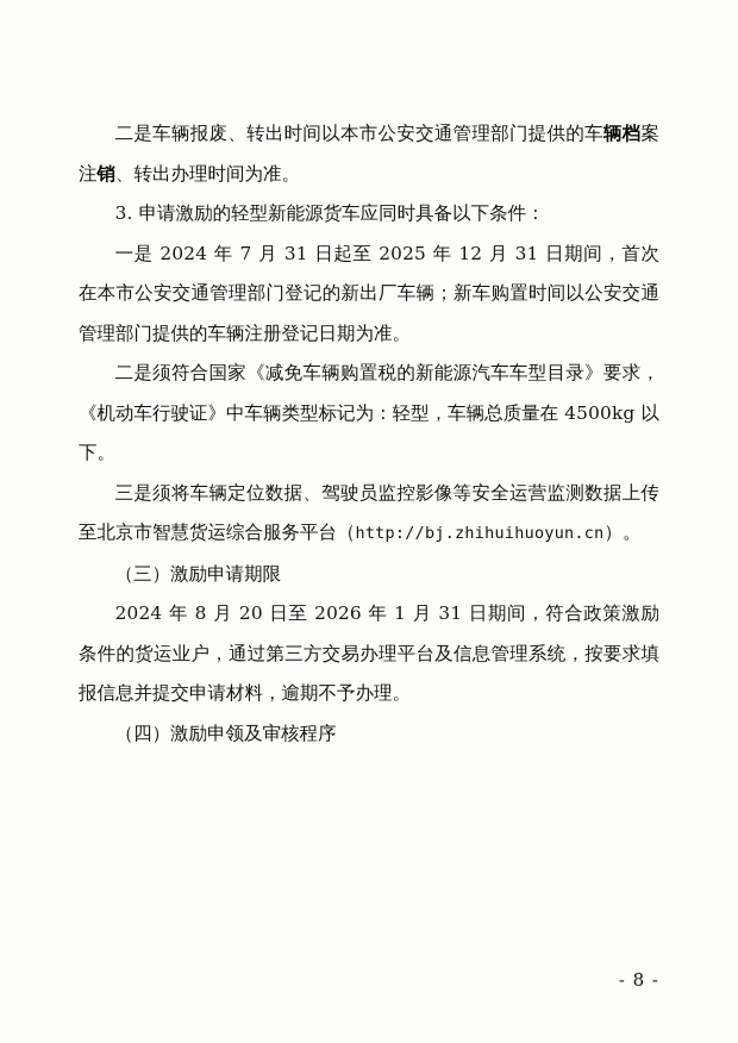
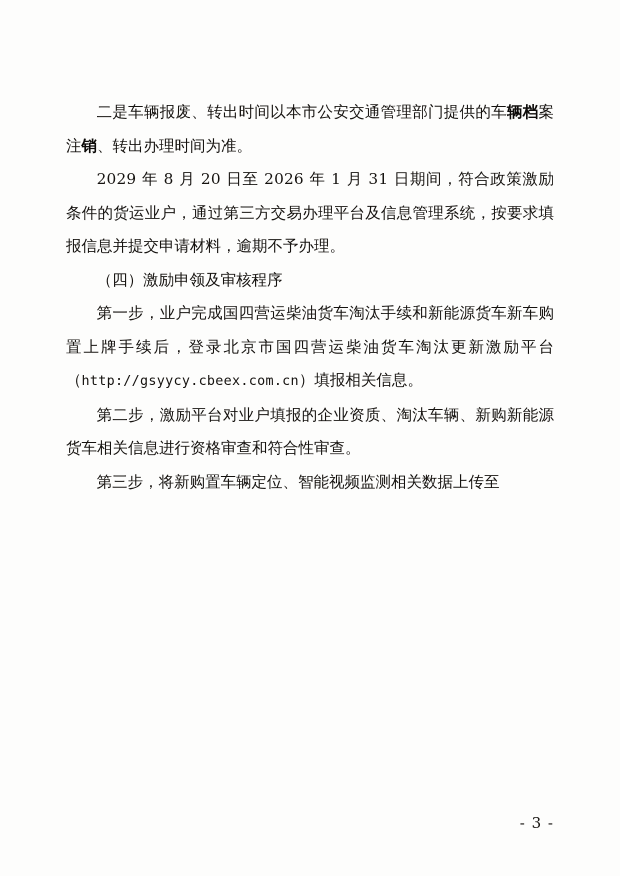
  二是车辆报废、转出时间以本市公安交通管理部门提供的车辆档案注销、转出办理时间为准。
- 3. 申请激励的轻型新能源货车应同时具备以下条件：
- 一是 2024 年 7 月 31 日起至 2025 年 12 月 31 日期间，首次在本市公安交通管理部门登记的新出厂车辆；新车购置时间以公安交通管理部门提供的车辆注册登记日期为准。
- 二是须符合国家《减免车辆购置税的新能源汽车车型目录》要求，《机动车行驶证》中车辆类型标记为：轻型，车辆总质量在 4500kg 以下。
- 三是须将车辆定位数据、驾驶员监控影像等安全运营监测数据上传至北京市智慧货运综合服务平台（http://bj.zhihuihuoyun.cn）。
- （三）激励申请期限
- 2024 年 8 月 20 日至 2026 年 1 月 31 日期间，符合政策激励条件的货运业户，通过第三方交易办理平台及信息管理系统，按要求填报信息并提交申请材料，逾期不予办理。
+ 2029 年 8 月 20 日至 2026 年 1 月 31 日期间，符合政策激励条件的货运业户，通过第三方交易办理平台及信息管理系统，按要求填报信息并提交申请材料，逾期不予办理。
  （四）激励申领及审核程序
+ 第一步，业户完成国四营运柴油货车淘汰手续和新能源货车新车购置上牌手续后，登录北京市国四营运柴油货车淘汰更新激励平台（http://gsyycy.cbeex.com.cn）填报相关信息。
+ 第二步，激励平台对业户填报的企业资质、淘汰车辆、新购新能源货车相关信息进行资格审查和符合性审查。
+ 第三步，将新购置车辆定位、智能视频监测相关数据上传至
- - 8 -
+ - 3 -
